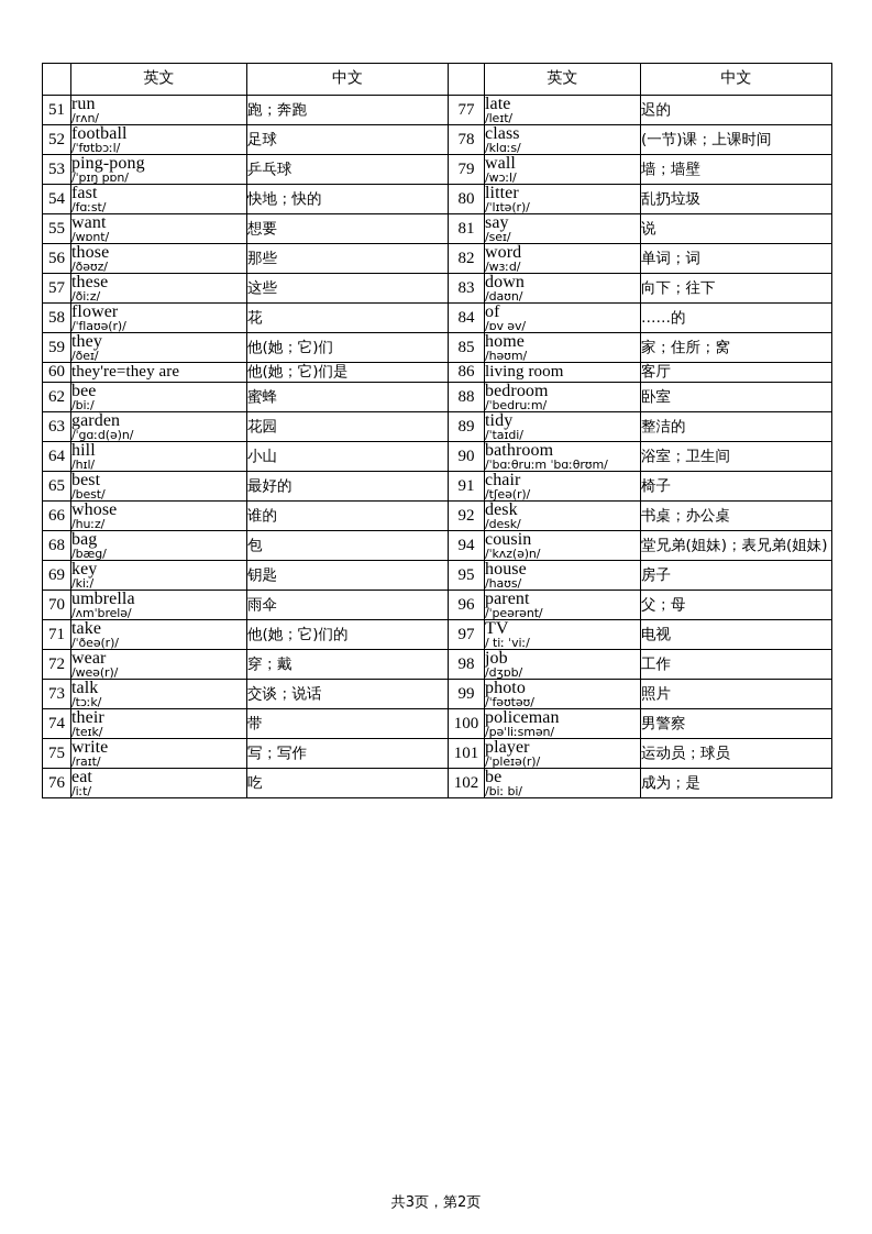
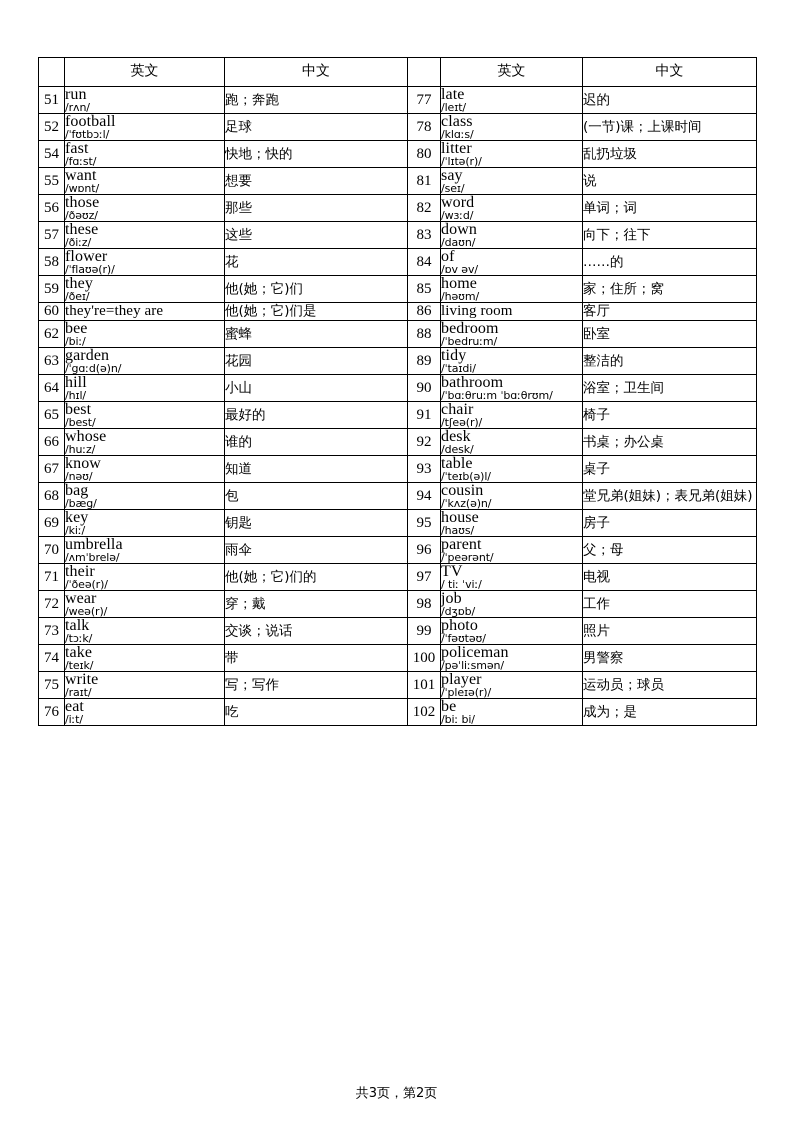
  	英文	中文		英文	中文
  51	run/rʌn/	跑；奔跑	77	late/leɪt/	迟的
  52	football/ˈfʊtbɔːl/	足球	78	class/klɑːs/	(一节)课；上课时间
- 53	ping-pong/ˈpɪŋ pɒn/	乒乓球	79	wall/wɔːl/	墙；墙壁
  54	fast/fɑːst/	快地；快的	80	litter/ˈlɪtə(r)/	乱扔垃圾
  55	want/wɒnt/	想要	81	say/seɪ/	说
  56	those/ðəʊz/	那些	82	word/wɜːd/	单词；词
  57	these/ðiːz/	这些	83	down/daʊn/	向下；往下
  58	flower/ˈflaʊə(r)/	花	84	of/ɒv əv/	……的
  59	they/ðeɪ/	他(她；它)们	85	home/həʊm/	家；住所；窝
  60	they're=they are	他(她；它)们是	86	living room	客厅
  62	bee/biː/	蜜蜂	88	bedroom/ˈbedruːm/	卧室
  63	garden/ˈgɑːd(ə)n/	花园	89	tidy/ˈtaɪdi/	整洁的
  64	hill/hɪl/	小山	90	bathroom/ˈbɑːθruːm ˈbɑːθrʊm/	浴室；卫生间
  65	best/best/	最好的	91	chair/tʃeə(r)/	椅子
  66	whose/huːz/	谁的	92	desk/desk/	书桌；办公桌
+ 67	know/nəʊ/	知道	93	table/ˈteɪb(ə)l/	桌子
  68	bag/bæg/	包	94	cousin/ˈkʌz(ə)n/	堂兄弟(姐妹)；表兄弟(姐妹)
  69	key/kiː/	钥匙	95	house/haʊs/	房子
  70	umbrella/ʌmˈbrelə/	雨伞	96	parent/ˈpeərənt/	父；母
- 71	take/ˈðeə(r)/	他(她；它)们的	97	TV/ tiː ˈviː/	电视
+ 71	their/ˈðeə(r)/	他(她；它)们的	97	TV/ tiː ˈviː/	电视
  72	wear/weə(r)/	穿；戴	98	job/dʒɒb/	工作
  73	talk/tɔːk/	交谈；说话	99	photo/ˈfəʊtəʊ/	照片
- 74	their/teɪk/	带	100	policeman/pəˈliːsmən/	男警察
+ 74	take/teɪk/	带	100	policeman/pəˈliːsmən/	男警察
  75	write/raɪt/	写；写作	101	player/ˈpleɪə(r)/	运动员；球员
  76	eat/iːt/	吃	102	be/biː bi/	成为；是
  共3页，第2页
